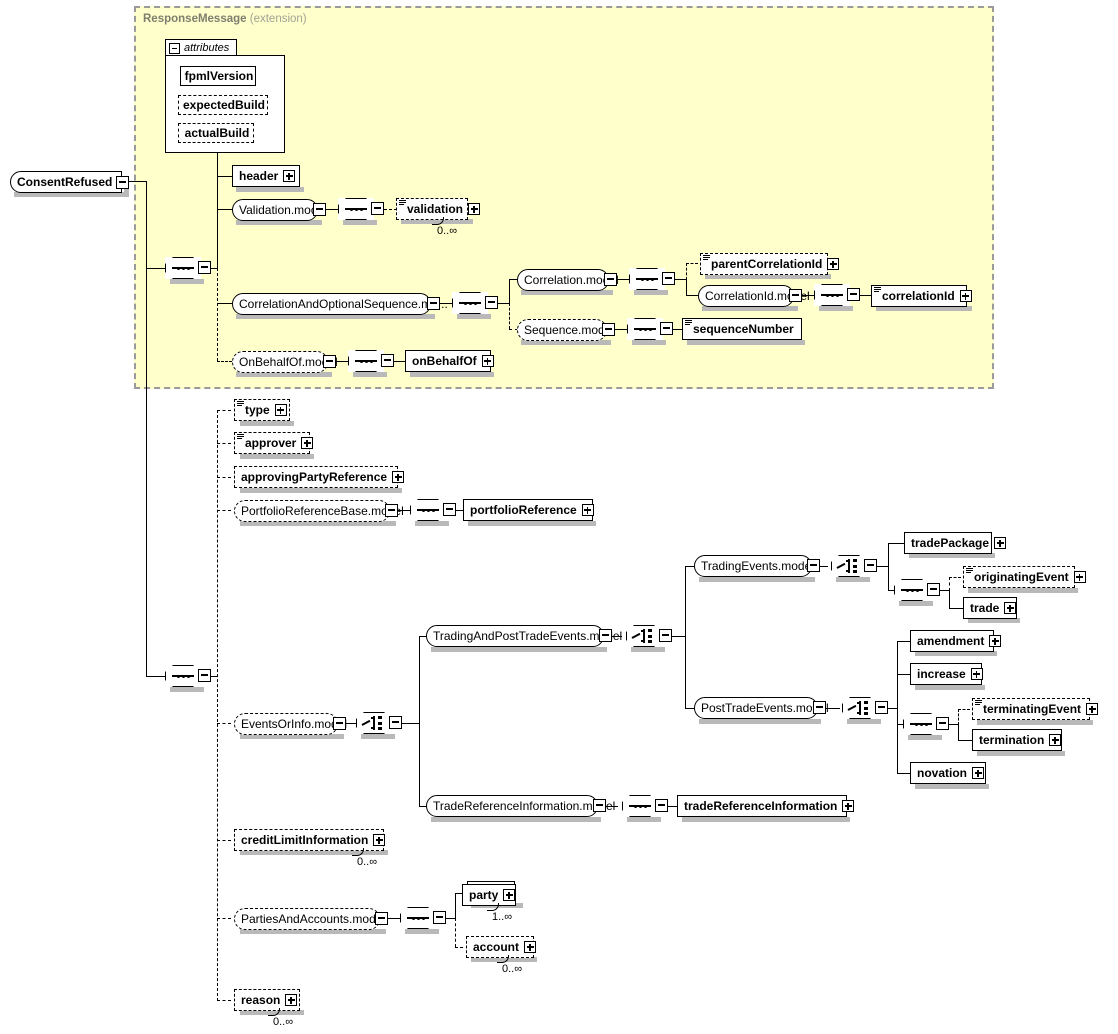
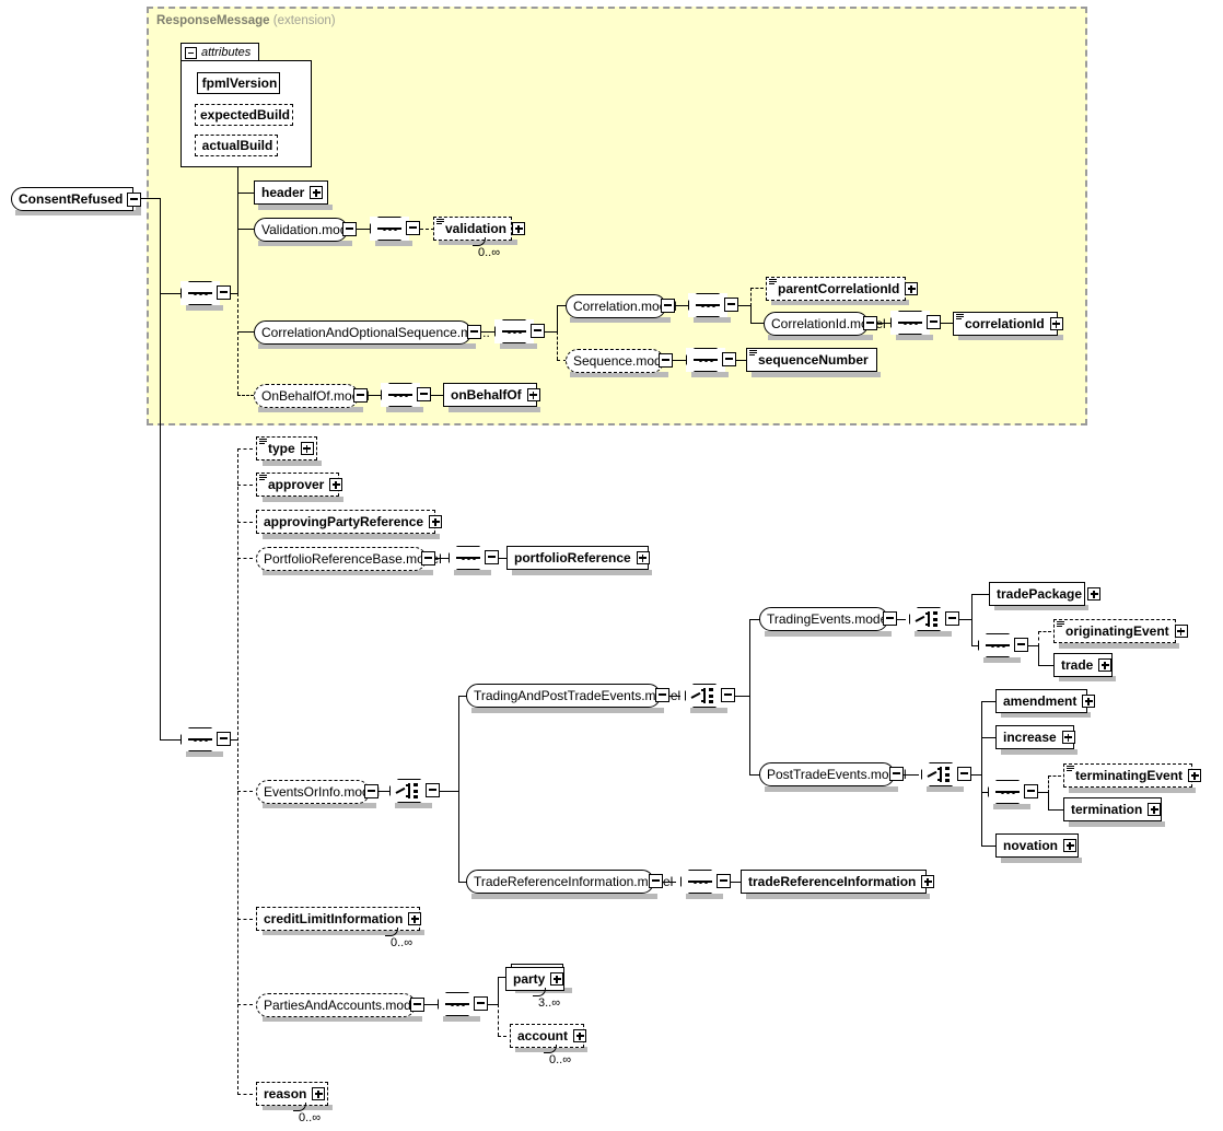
  ResponseMessage (extension)
  ConsentRefused
  attributes
  fpmlVersion
  expectedBuild
  actualBuild
  header
  Validation.mo
  validation
  0..∞
  CorrelationAndOptionalSequence...
  Correlation.mol
  parentCorrelationId
  CorrelationId.mel
  correlationId
  Sequence.mo
  sequenceNumber
  OnBehalfOf.mol
  onBehalfOf
  type
  approver
  approvingPartyReference
  PortfolioReferenceBase.ml
  portfolioReference
  EventsOrInfo.mo
  TradingAndPostTradeEvents.mel
  TradingEvents.mod
  tradePackage
  originatingEvent
  trade
  PostTradeEvents.mol
  amendment
  increase
  terminatingEvent
  termination
  novation
  TradeReferenceInformation.mel
  tradeReferenceInformation
  creditLimitInformation
  0..∞
  PartiesAndAccounts.mod
  party
- 1..∞
+ 3..∞
  account
  0..∞
  reason
  0..∞
